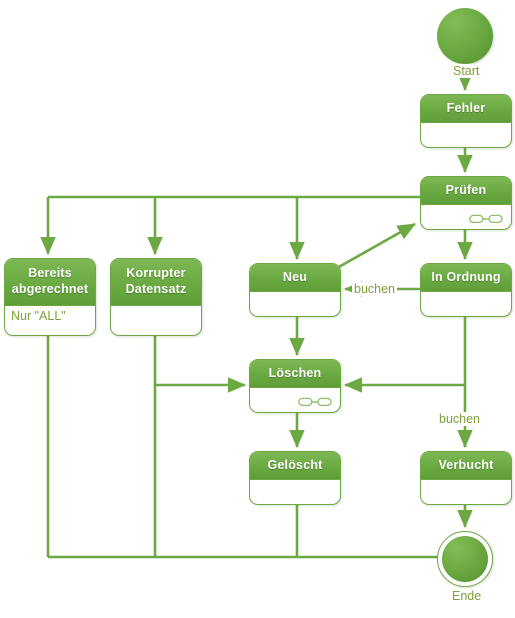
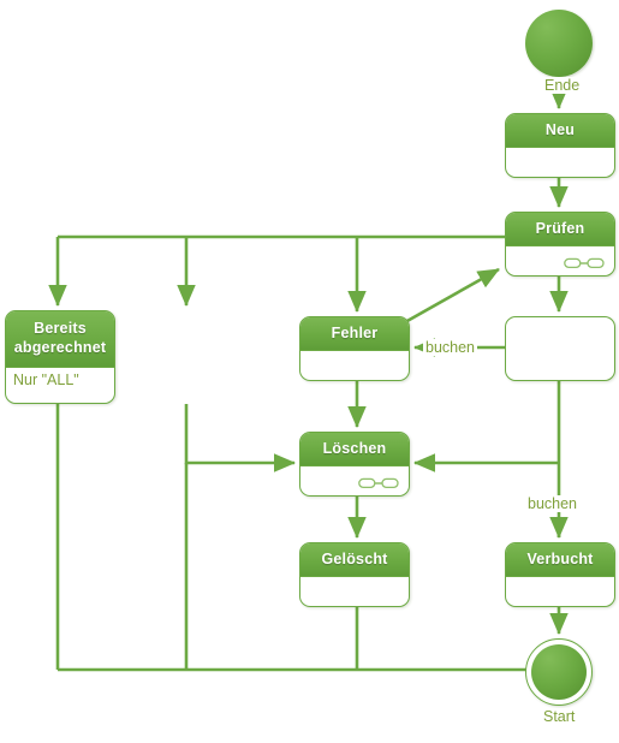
- Start
+ Ende
- Fehler
+ Neu
  Prüfen
  Bereits abgerechnet
  Nur "ALL"
- Korrupter Datensatz
- Neu
+ Fehler
- In Ordnung
  buchen
  Löschen
  buchen
  Gelöscht
  Verbucht
- Ende
+ Start
